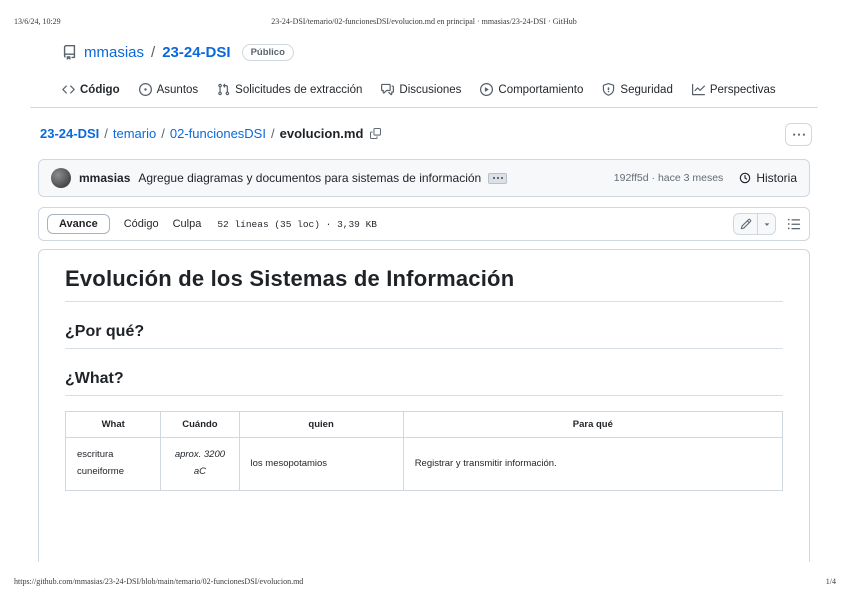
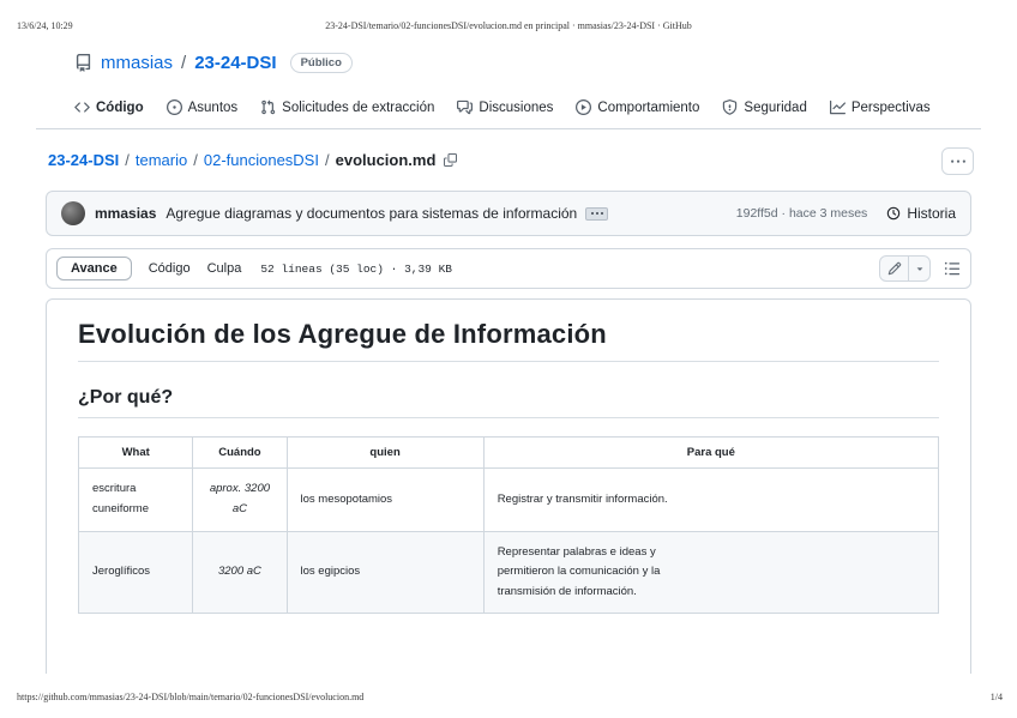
  13/6/24, 10:29
  23-24-DSI/temario/02-funcionesDSI/evolucion.md en principal · mmasias/23-24-DSI · GitHub
  mmasias
  /
  23-24-DSI
  Público
  Código
  Asuntos
  Solicitudes de extracción
  Discusiones
  Comportamiento
  Seguridad
  Perspectivas
  23-24-DSI
  /
  temario
  /
  02-funcionesDSI
  /
  evolucion.md
  mmasias
  Agregue diagramas y documentos para sistemas de información
  192ff5d · hace 3 meses
  Historia
  Avance
  Código
  Culpa
  52 líneas (35 loc) · 3,39 KB
- Evolución de los Sistemas de Información
+ Evolución de los Agregue de Información
  ¿Por qué?
- ¿What?
  What	Cuándo	quien	Para qué
  escritura cuneiforme	aprox. 3200 aC	los mesopotamios	Registrar y transmitir información.
+ Jeroglíficos	3200 aC	los egipcios	Representar palabras e ideas y permitieron la comunicación y la transmisión de información.
  https://github.com/mmasias/23-24-DSI/blob/main/temario/02-funcionesDSI/evolucion.md
  1/4
